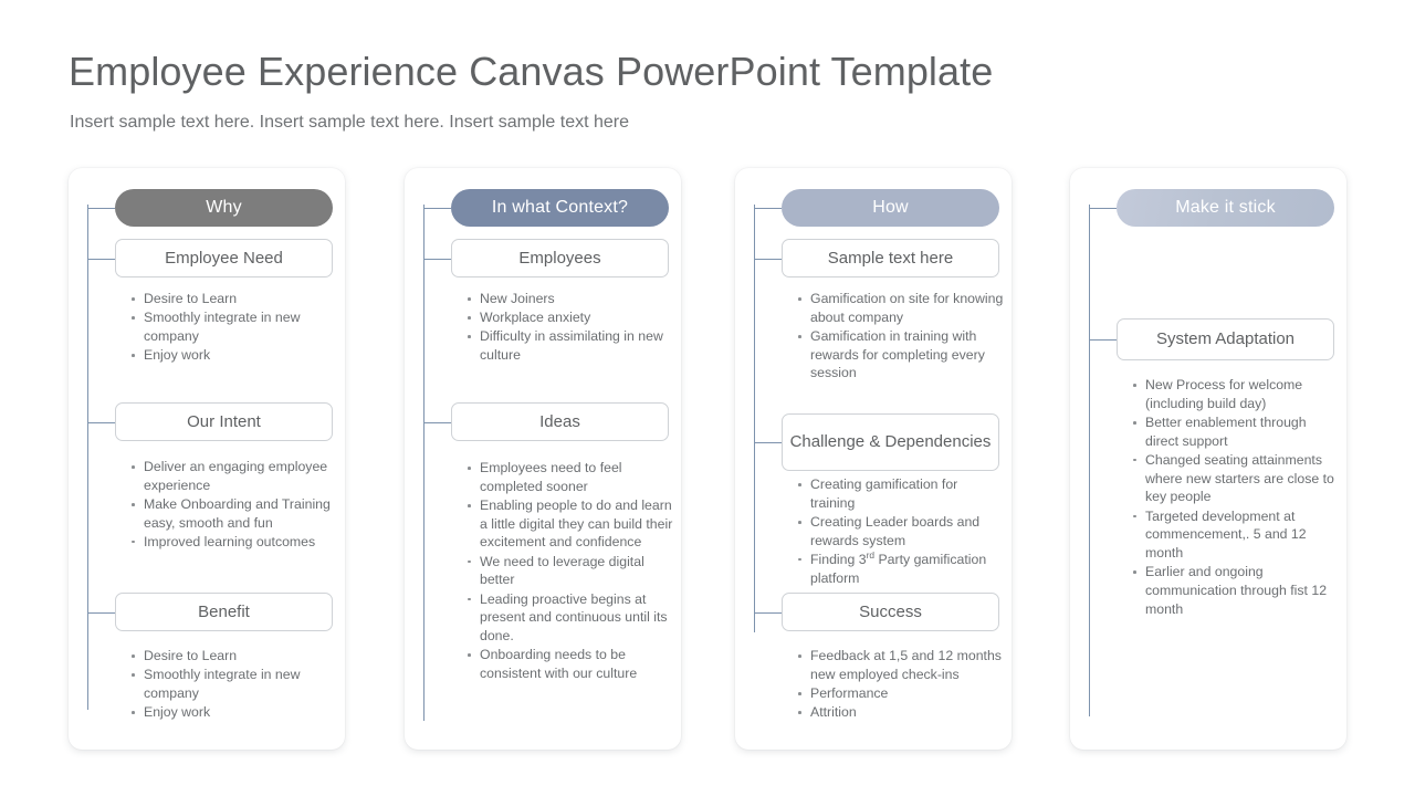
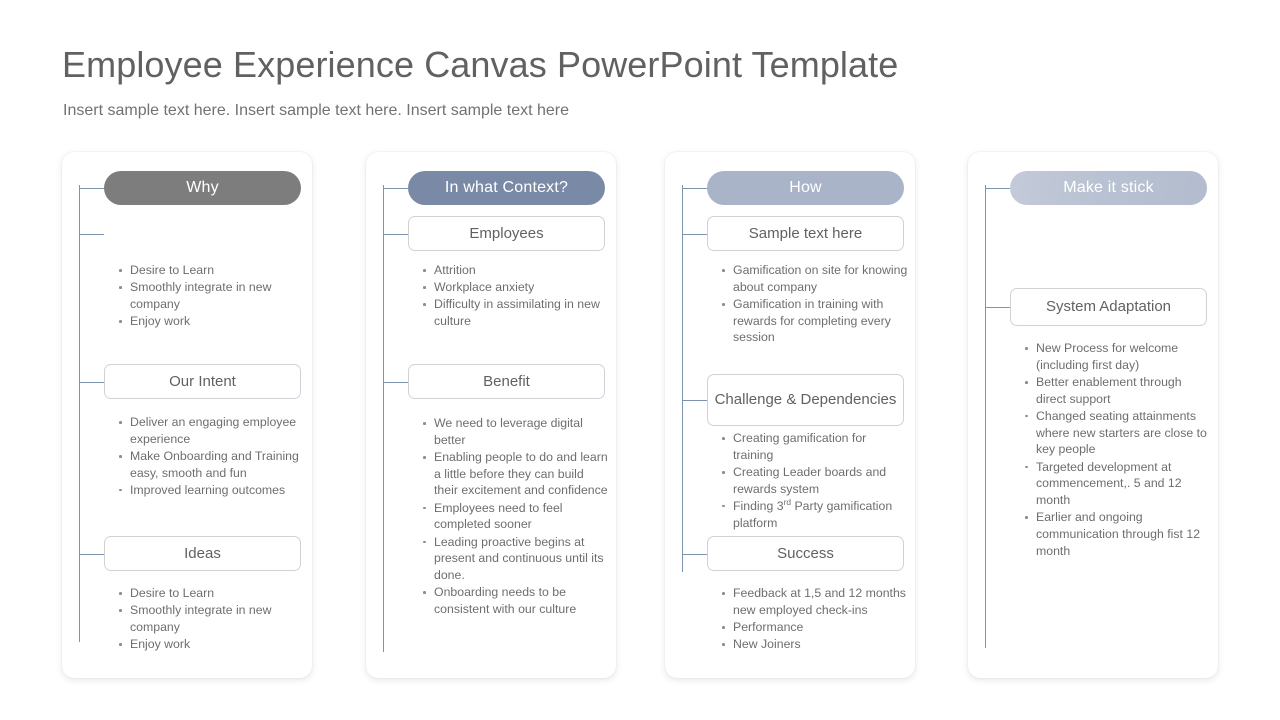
  Employee Experience Canvas PowerPoint Template
  Insert sample text here. Insert sample text here. Insert sample text here
  Why
- Employee Need
  Desire to Learn
  Smoothly integrate in new company
  Enjoy work
  Our Intent
  Deliver an engaging employee experience
  Make Onboarding and Training easy, smooth and fun
  Improved learning outcomes
- Benefit
+ Ideas
  Desire to Learn
  Smoothly integrate in new company
  Enjoy work
  In what Context?
  Employees
- New Joiners
+ Attrition
  Workplace anxiety
  Difficulty in assimilating in new culture
- Ideas
+ Benefit
- Employees need to feel completed sooner
+ We need to leverage digital better
- Enabling people to do and learn a little digital they can build their excitement and confidence
+ Enabling people to do and learn a little before they can build their excitement and confidence
- We need to leverage digital better
+ Employees need to feel completed sooner
  Leading proactive begins at present and continuous until its done.
  Onboarding needs to be consistent with our culture
  How
  Sample text here
  Gamification on site for knowing about company
  Gamification in training with rewards for completing every session
  Challenge & Dependencies
  Creating gamification for training
  Creating Leader boards and rewards system
  Finding 3rd Party gamification platform
  Success
  Feedback at 1,5 and 12 months new employed check-ins
  Performance
- Attrition
+ New Joiners
  Make it stick
  System Adaptation
- New Process for welcome (including build day)
+ New Process for welcome (including first day)
  Better enablement through direct support
  Changed seating attainments where new starters are close to key people
  Targeted development at commencement,. 5 and 12 month
  Earlier and ongoing communication through fist 12 month
